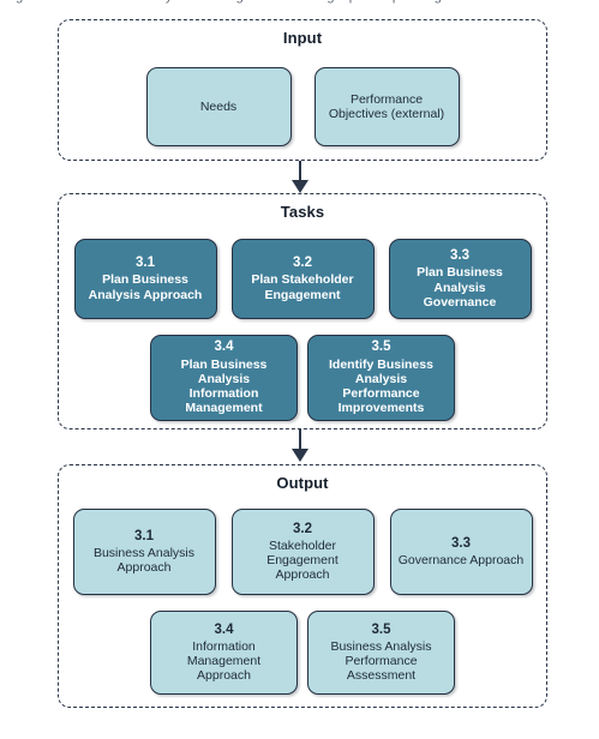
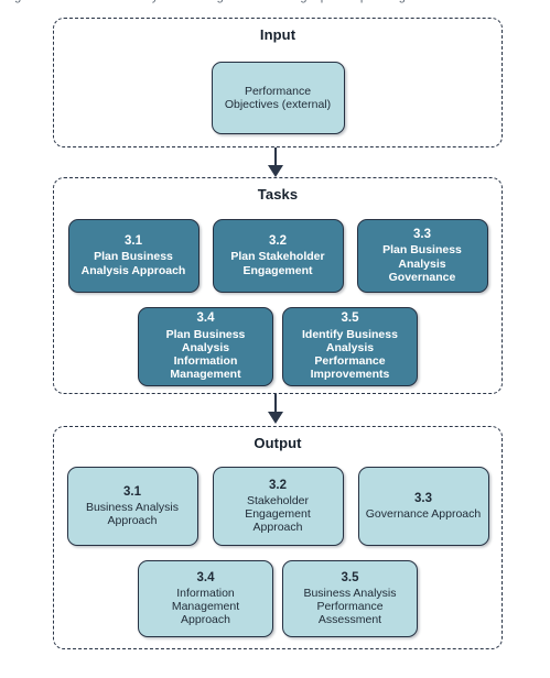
  Input
- Needs
  Performance
  Objectives (external)
  Tasks
  3.1
  Plan Business
  Analysis Approach
  3.2
  Plan Stakeholder
  Engagement
  3.3
  Plan Business
  Analysis
  Governance
  3.4
  Plan Business
  Analysis
  Information
  Management
  3.5
  Identify Business
  Analysis
  Performance
  Improvements
  Output
  3.1
  Business Analysis
  Approach
  3.2
  Stakeholder
  Engagement
  Approach
  3.3
  Governance Approach
  3.4
  Information
  Management
  Approach
  3.5
  Business Analysis
  Performance
  Assessment
